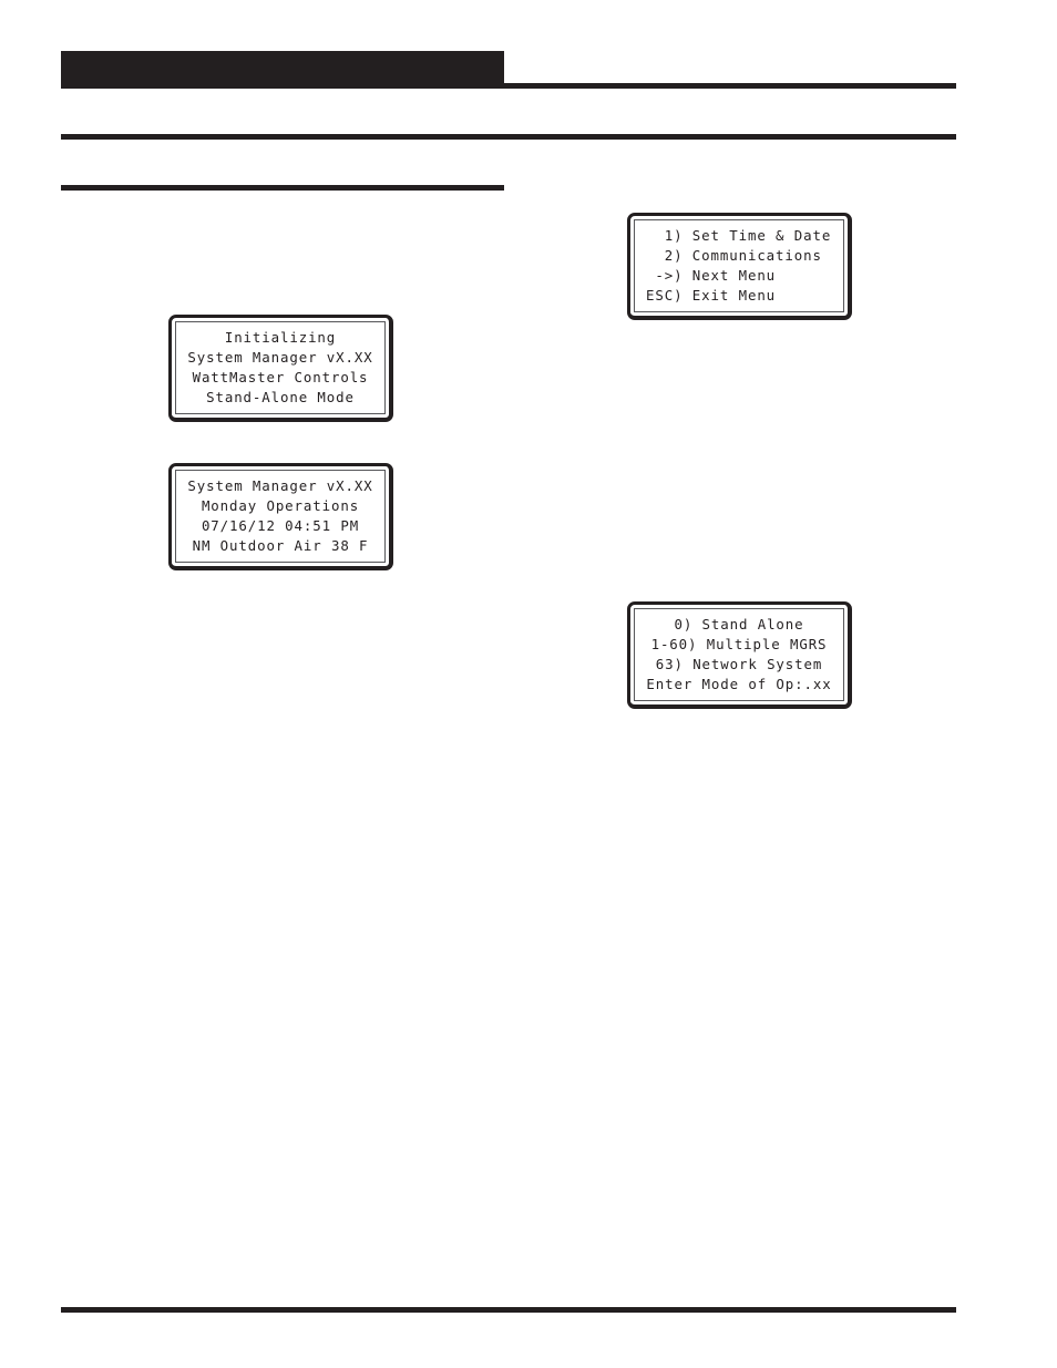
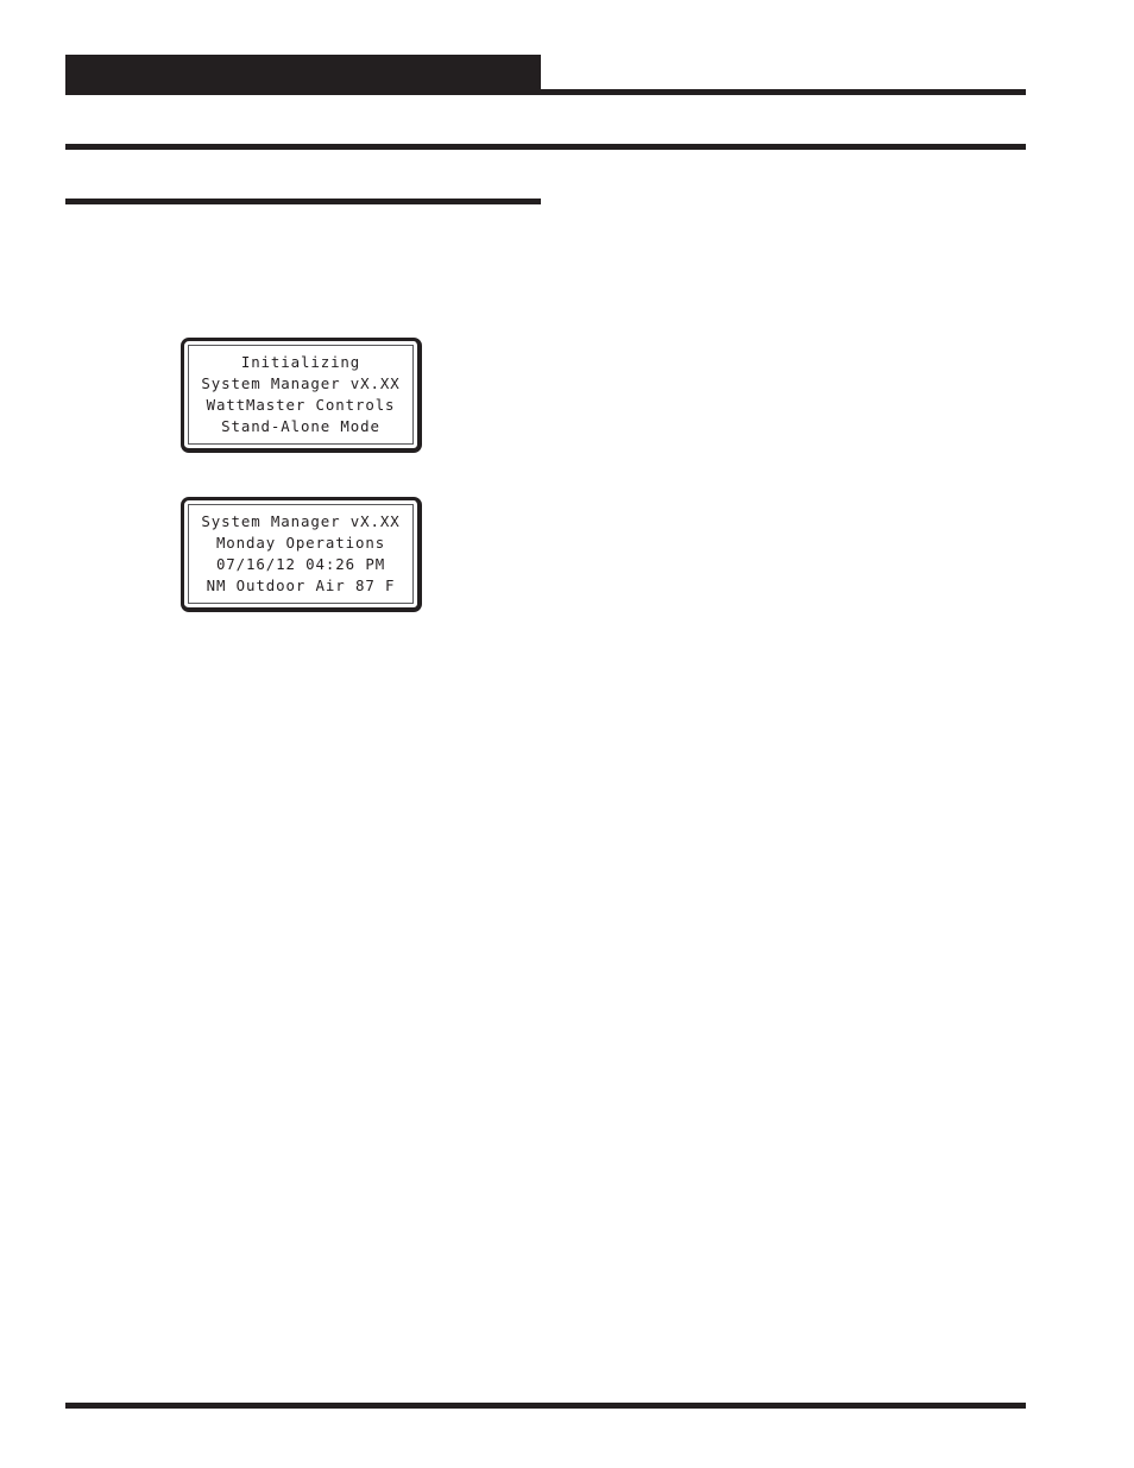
  Initializing
  System Manager vX.XX
  WattMaster Controls
  Stand-Alone Mode
  System Manager vX.XX
  Monday Operations
- 07/16/12 04:51 PM
+ 07/16/12 04:26 PM
- NM Outdoor Air 38 F
+ NM Outdoor Air 87 F
- 1) Set Time & Date
- 2) Communications
- ->) Next Menu
- ESC) Exit Menu
- 0) Stand Alone
- 1-60) Multiple MGRS
- 63) Network System
- Enter Mode of Op:.xx
